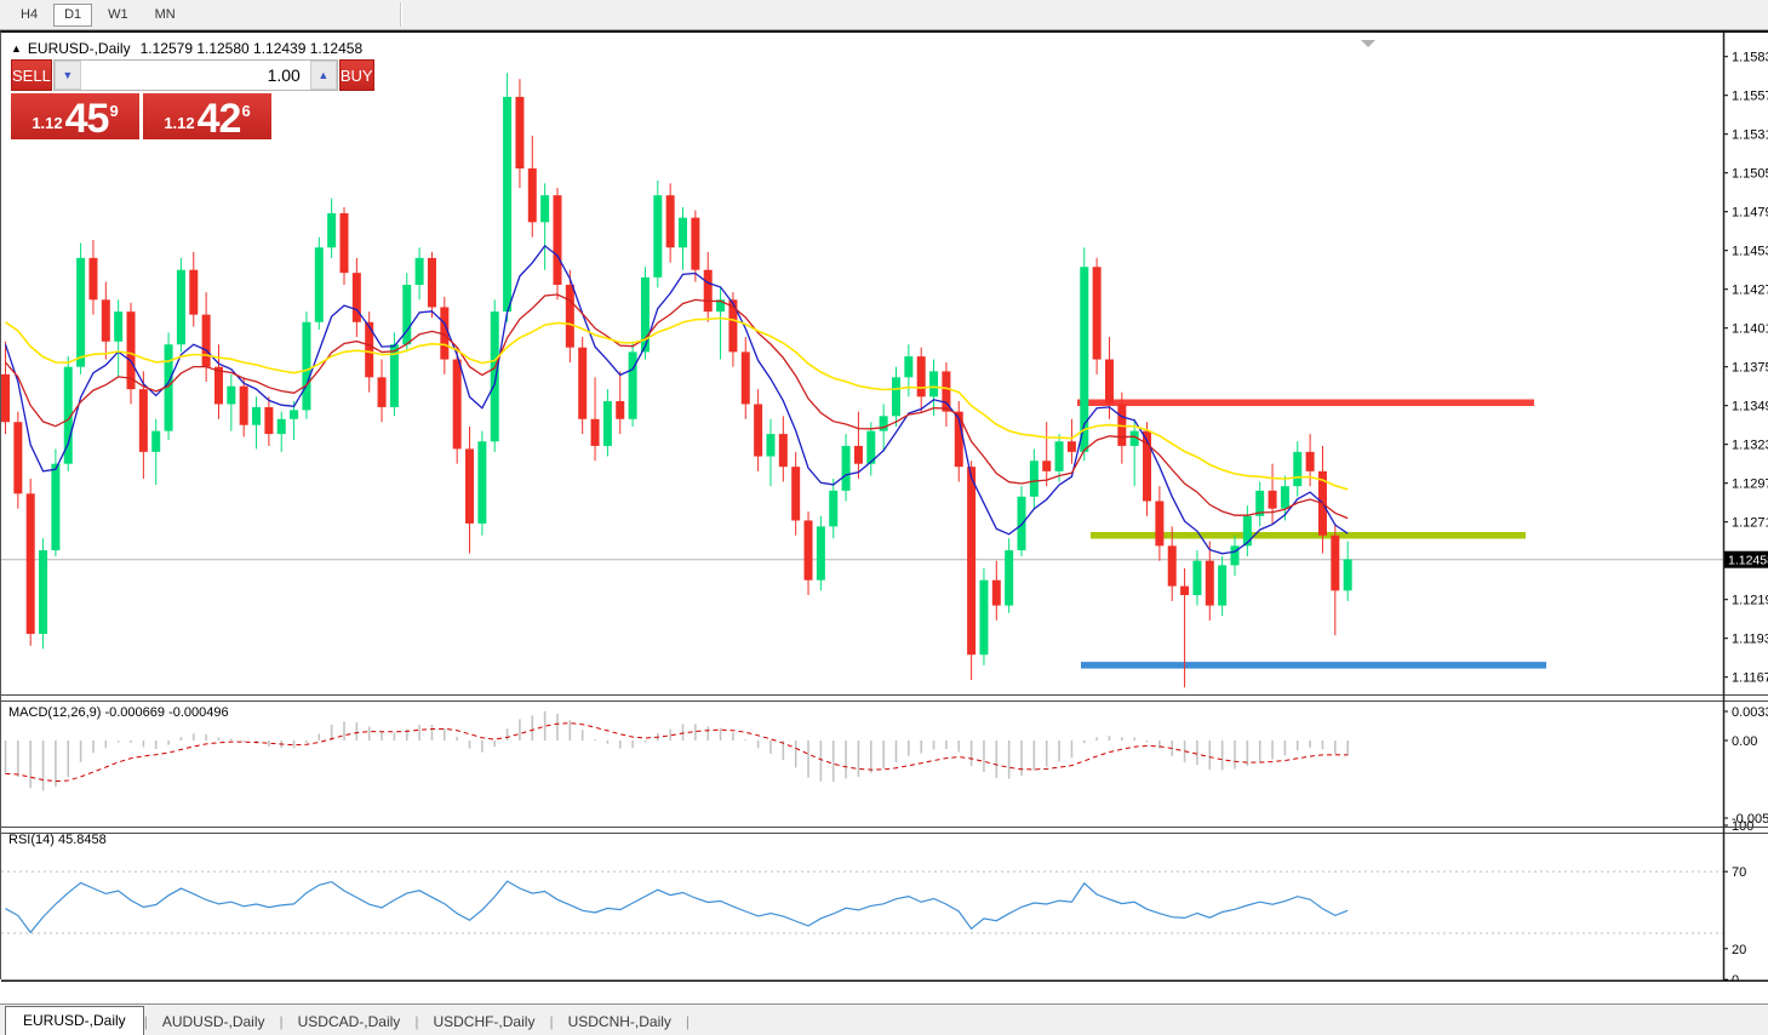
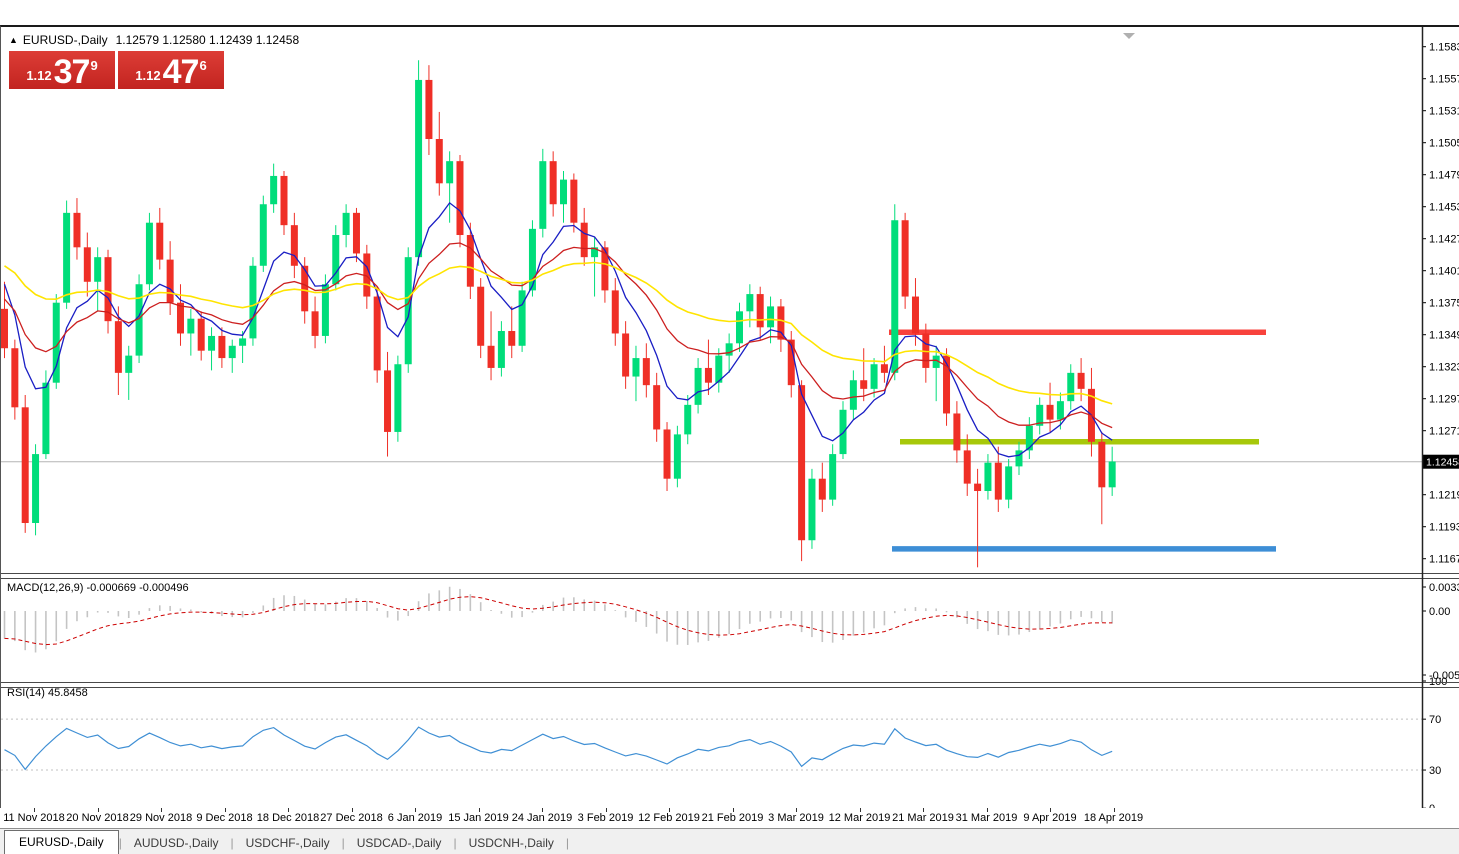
- H4 D1 W1 MN
  ▲ EURUSD-,Daily 1.12579 1.12580 1.12439 1.12458
- SELL
- ▼
- 1.00
- ▲
- BUY
  1.12
- 45
+ 37
  9
  1.12
- 42
+ 47
  6
  MACD(12,26,9) -0.000669 -0.000496
  RSI(14) 45.8458
  1.158
  1.155
  1.153
  1.150
  1.147
  1.145
  1.142
  1.140
  1.137
  1.134
  1.132
  1.129
  1.127
  1.121
  1.119
  1.116
  1.1245
  0.00
  -0.005
  70
- 20
+ 30
+ 11 Nov 2018
+ 20 Nov 2018
+ 29 Nov 2018
+ 9 Dec 2018
+ 18 Dec 2018
+ 27 Dec 2018
+ 6 Jan 2019
+ 15 Jan 2019
+ 24 Jan 2019
+ 3 Feb 2019
+ 12 Feb 2019
+ 21 Feb 2019
+ 3 Mar 2019
+ 12 Mar 2019
+ 21 Mar 2019
+ 31 Mar 2019
+ 9 Apr 2019
+ 18 Apr 2019
  EURUSD-,Daily
  |
  AUDUSD-,Daily
  |
- USDCAD-,Daily
+ USDCHF-,Daily
  |
- USDCHF-,Daily
+ USDCAD-,Daily
  |
  USDCNH-,Daily
  |
